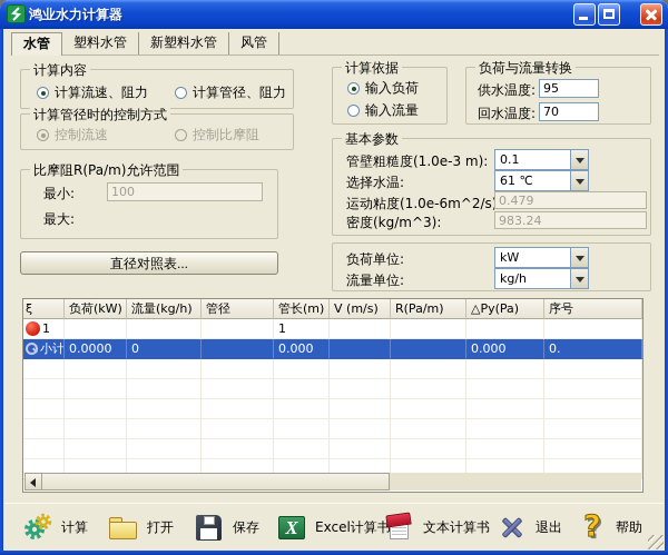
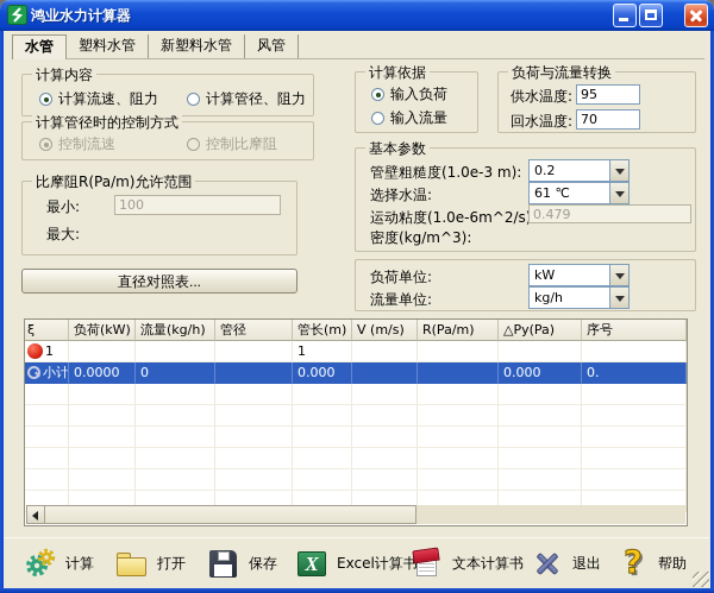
  鸿业水力计算器
  水管
  塑料水管
  新塑料水管
  风管
  计算内容
  计算流速、阻力
  计算管径、阻力
  计算管径时的控制方式
  控制流速
  控制比摩阻
  比摩阻R(Pa/m)允许范围
  最小:
  100
  最大:
  直径对照表...
  计算依据
  输入负荷
  输入流量
  负荷与流量转换
  供水温度:
  95
  回水温度:
  70
  基本参数
  管壁粗糙度(1.0e-3 m):
- 0.1
+ 0.2
  选择水温:
  61 ℃
  运动粘度(1.0e-6m^2/s
  0.479
  密度(kg/m^3):
- 983.24
  负荷单位:
  kW
  流量单位:
  kg/h
  ξ
  负荷(kW)
  流量(kg/h)
  管径
  管长(m)
  V (m/s)
  R(Pa/m)
  △Py(Pa)
  序号
  1
  1
  小计
  0.0000
  0
  0.000
  0.000
  0.
  计算
  打开
  保存
  X
  Excel计算书
  文本计算书
  退出
  ?
  帮助
